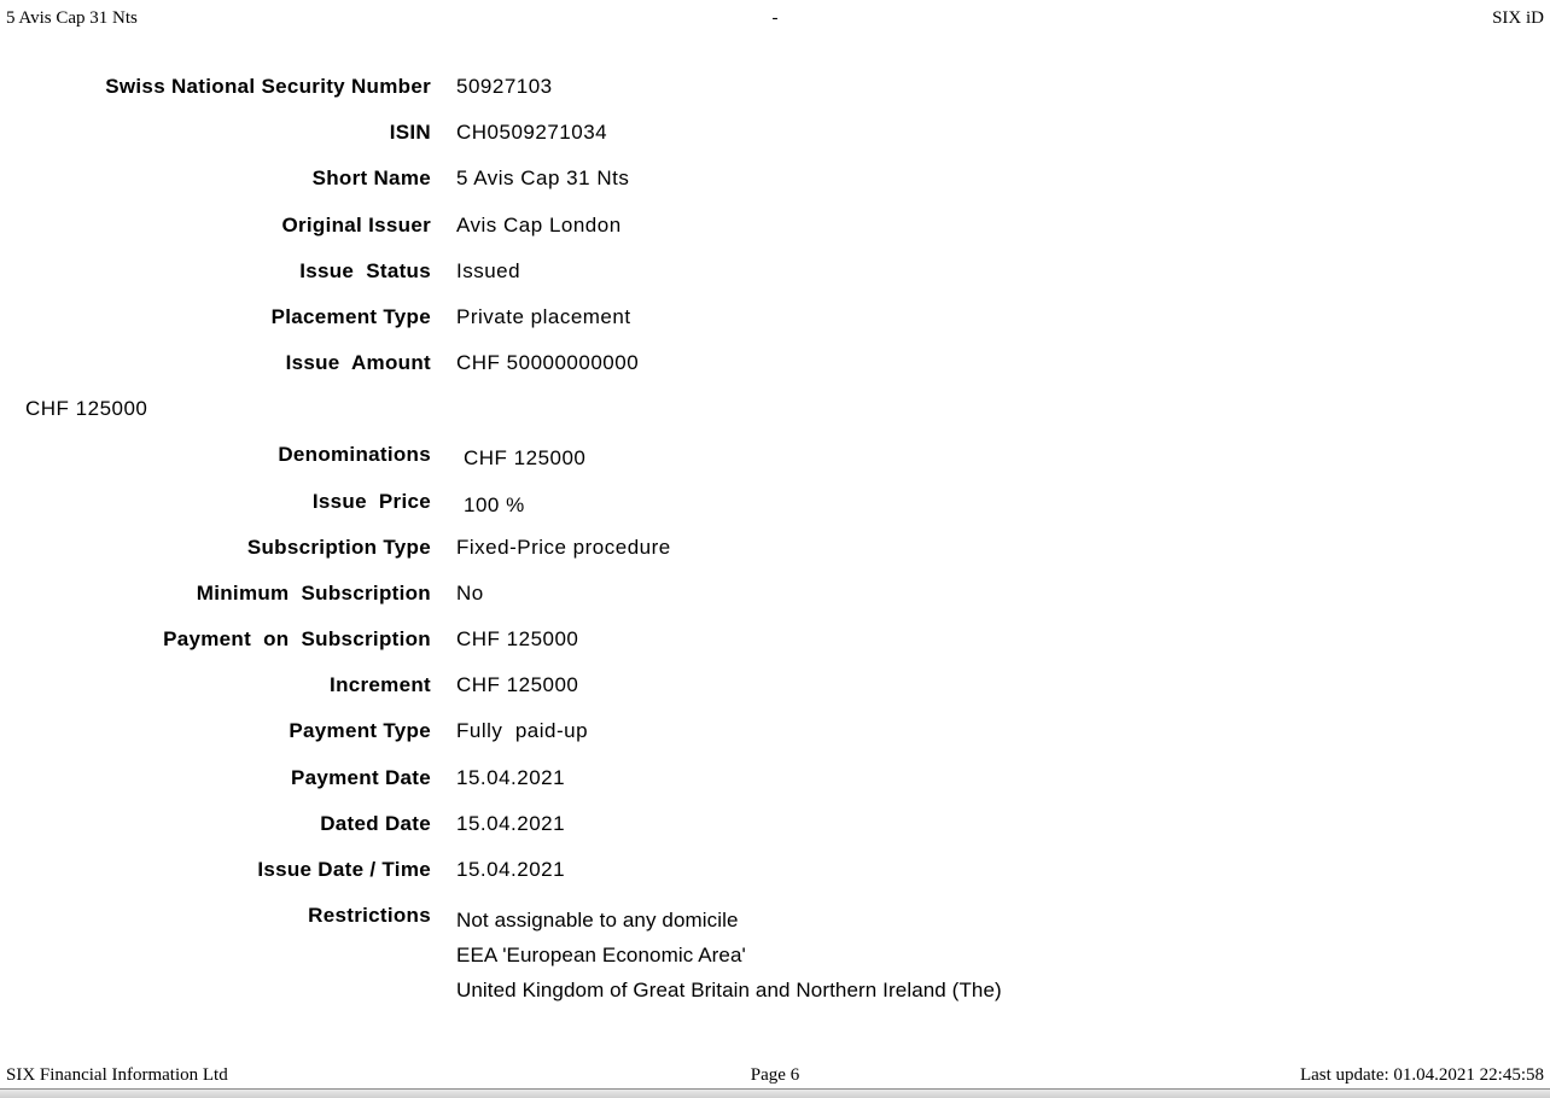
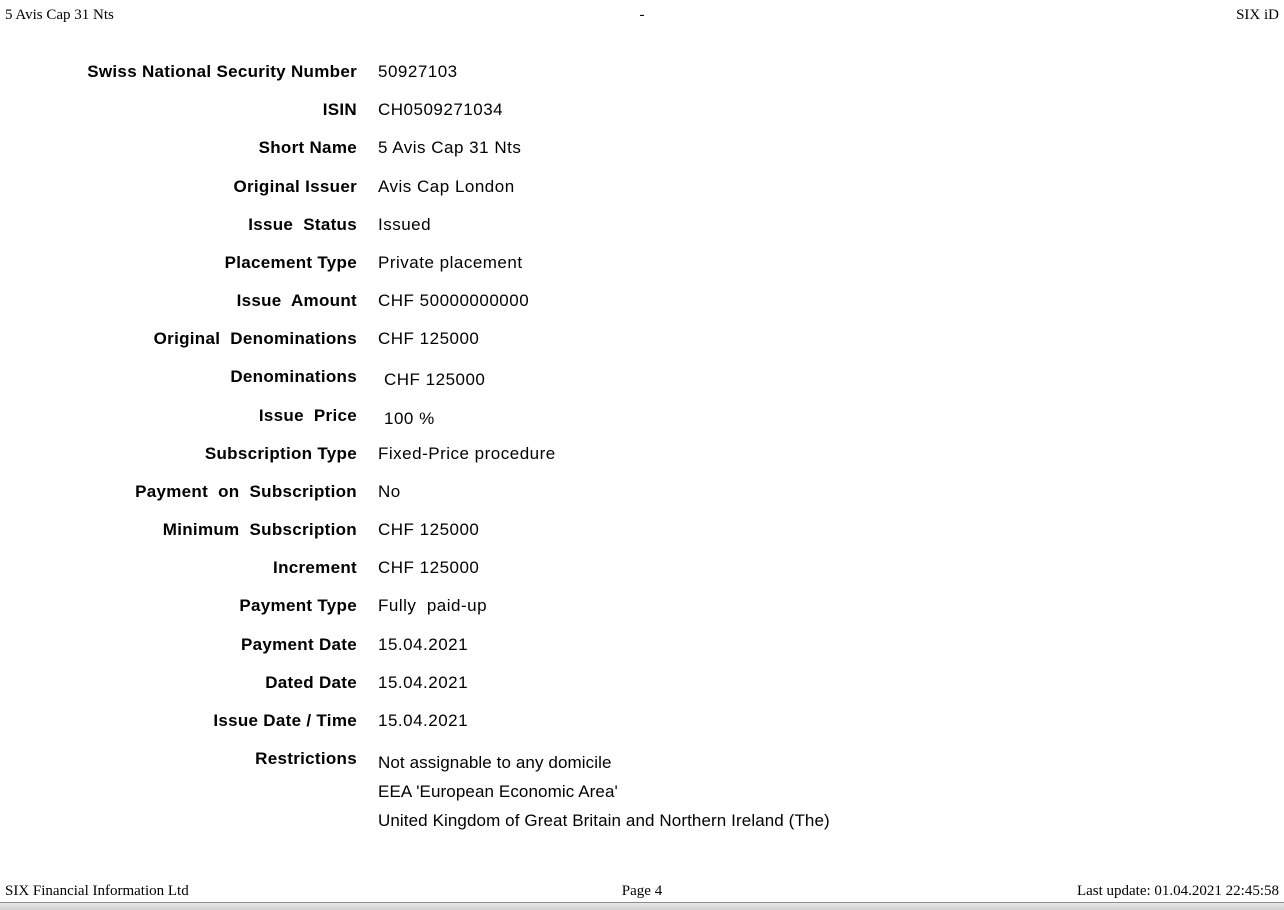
  5 Avis Cap 31 Nts
  -
  SIX iD
  Swiss National Security Number
  50927103
  ISIN
  CH0509271034
  Short Name
  5 Avis Cap 31 Nts
  Original Issuer
  Avis Cap London
  Issue Status
  Issued
  Placement Type
  Private placement
  Issue Amount
  CHF 50000000000
+ Original Denominations
  CHF 125000
  Denominations
  CHF 125000
  Issue Price
  100 %
  Subscription Type
  Fixed-Price procedure
- Minimum Subscription
+ Payment on Subscription
  No
- Payment on Subscription
+ Minimum Subscription
  CHF 125000
  Increment
  CHF 125000
  Payment Type
  Fully paid-up
  Payment Date
  15.04.2021
  Dated Date
  15.04.2021
  Issue Date / Time
  15.04.2021
  Restrictions
  Not assignable to any domicile
  EEA 'European Economic Area'
  United Kingdom of Great Britain and Northern Ireland (The)
  SIX Financial Information Ltd
- Page 6
+ Page 4
  Last update: 01.04.2021 22:45:58
